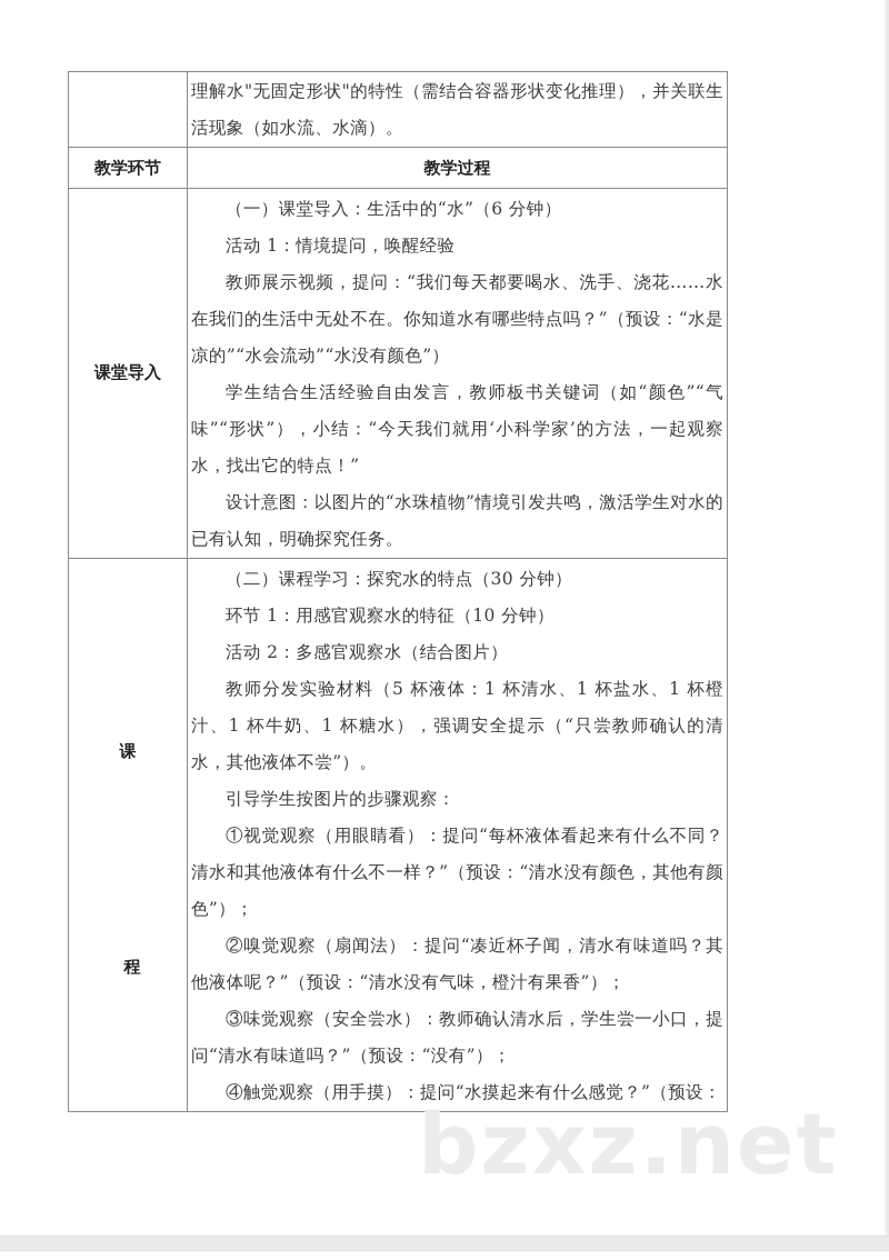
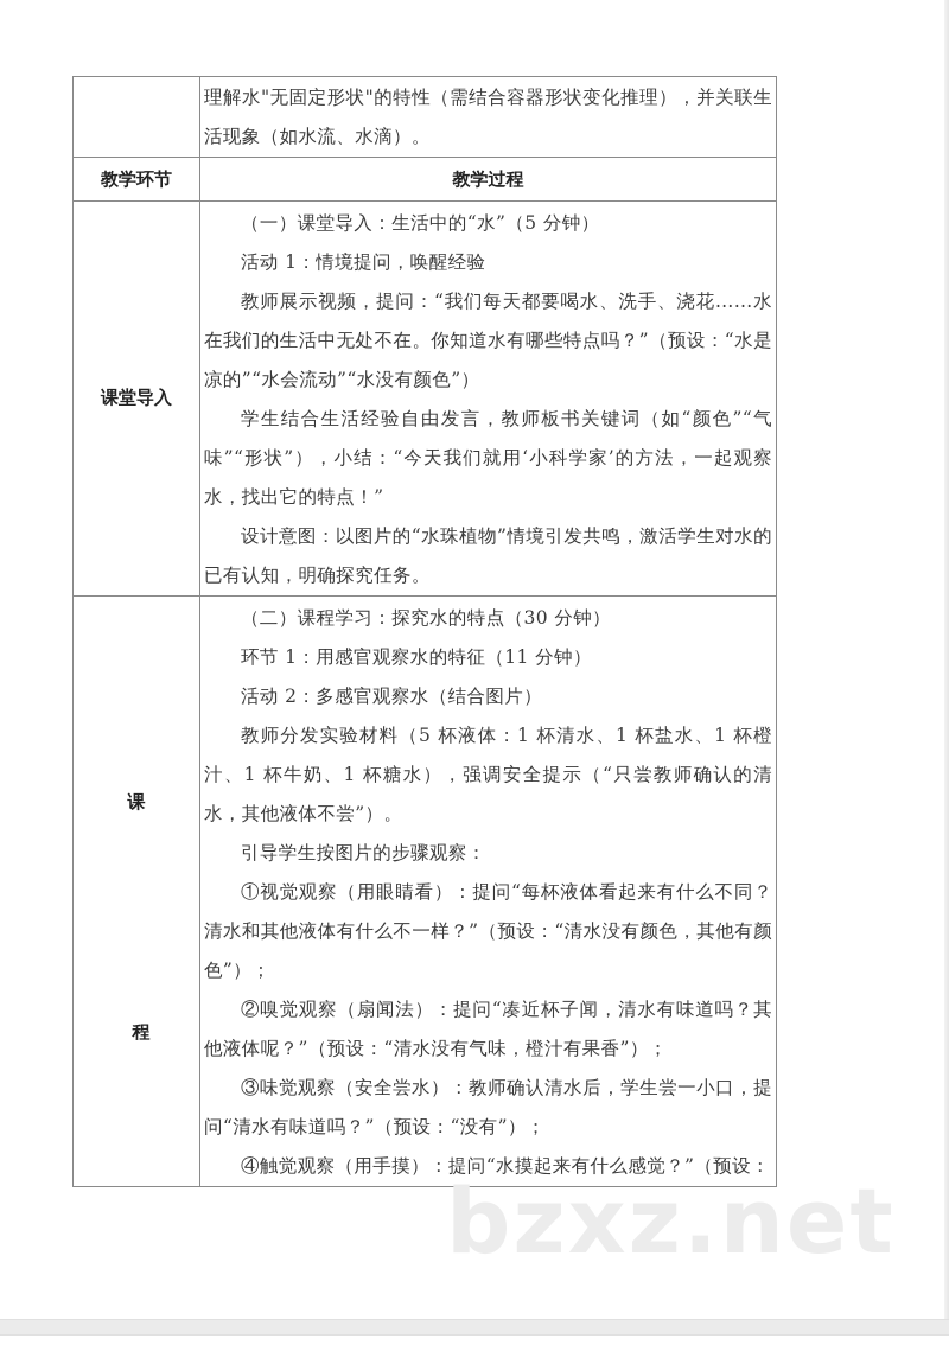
  	理解水"无固定形状"的特性（需结合容器形状变化推理），并关联生活现象（如水流、水滴）。
  教学环节	教学过程
- 课堂导入	（一）课堂导入：生活中的“水”（6 分钟） 活动 1：情境提问，唤醒经验 教师展示视频，提问：“我们每天都要喝水、洗手、浇花……水在我们的生活中无处不在。你知道水有哪些特点吗？”（预设：“水是凉的”“水会流动”“水没有颜色”） 学生结合生活经验自由发言，教师板书关键词（如“颜色”“气味”“形状”），小结：“今天我们就用‘小科学家’的方法，一起观察水，找出它的特点！” 设计意图：以图片的“水珠植物”情境引发共鸣，激活学生对水的已有认知，明确探究任务。
+ 课堂导入	（一）课堂导入：生活中的“水”（5 分钟） 活动 1：情境提问，唤醒经验 教师展示视频，提问：“我们每天都要喝水、洗手、浇花……水在我们的生活中无处不在。你知道水有哪些特点吗？”（预设：“水是凉的”“水会流动”“水没有颜色”） 学生结合生活经验自由发言，教师板书关键词（如“颜色”“气味”“形状”），小结：“今天我们就用‘小科学家’的方法，一起观察水，找出它的特点！” 设计意图：以图片的“水珠植物”情境引发共鸣，激活学生对水的已有认知，明确探究任务。
- 课 程	（二）课程学习：探究水的特点（30 分钟） 环节 1：用感官观察水的特征（10 分钟） 活动 2：多感官观察水（结合图片） 教师分发实验材料（5 杯液体：1 杯清水、1 杯盐水、1 杯橙汁、1 杯牛奶、1 杯糖水），强调安全提示（“只尝教师确认的清水，其他液体不尝”）。 引导学生按图片的步骤观察： ①视觉观察（用眼睛看）：提问“每杯液体看起来有什么不同？清水和其他液体有什么不一样？”（预设：“清水没有颜色，其他有颜色”）； ②嗅觉观察（扇闻法）：提问“凑近杯子闻，清水有味道吗？其他液体呢？”（预设：“清水没有气味，橙汁有果香”）； ③味觉观察（安全尝水）：教师确认清水后，学生尝一小口，提问“清水有味道吗？”（预设：“没有”）； ④触觉观察（用手摸）：提问“水摸起来有什么感觉？”（预设：
+ 课 程	（二）课程学习：探究水的特点（30 分钟） 环节 1：用感官观察水的特征（11 分钟） 活动 2：多感官观察水（结合图片） 教师分发实验材料（5 杯液体：1 杯清水、1 杯盐水、1 杯橙汁、1 杯牛奶、1 杯糖水），强调安全提示（“只尝教师确认的清水，其他液体不尝”）。 引导学生按图片的步骤观察： ①视觉观察（用眼睛看）：提问“每杯液体看起来有什么不同？清水和其他液体有什么不一样？”（预设：“清水没有颜色，其他有颜色”）； ②嗅觉观察（扇闻法）：提问“凑近杯子闻，清水有味道吗？其他液体呢？”（预设：“清水没有气味，橙汁有果香”）； ③味觉观察（安全尝水）：教师确认清水后，学生尝一小口，提问“清水有味道吗？”（预设：“没有”）； ④触觉观察（用手摸）：提问“水摸起来有什么感觉？”（预设：
  bzxz.net
